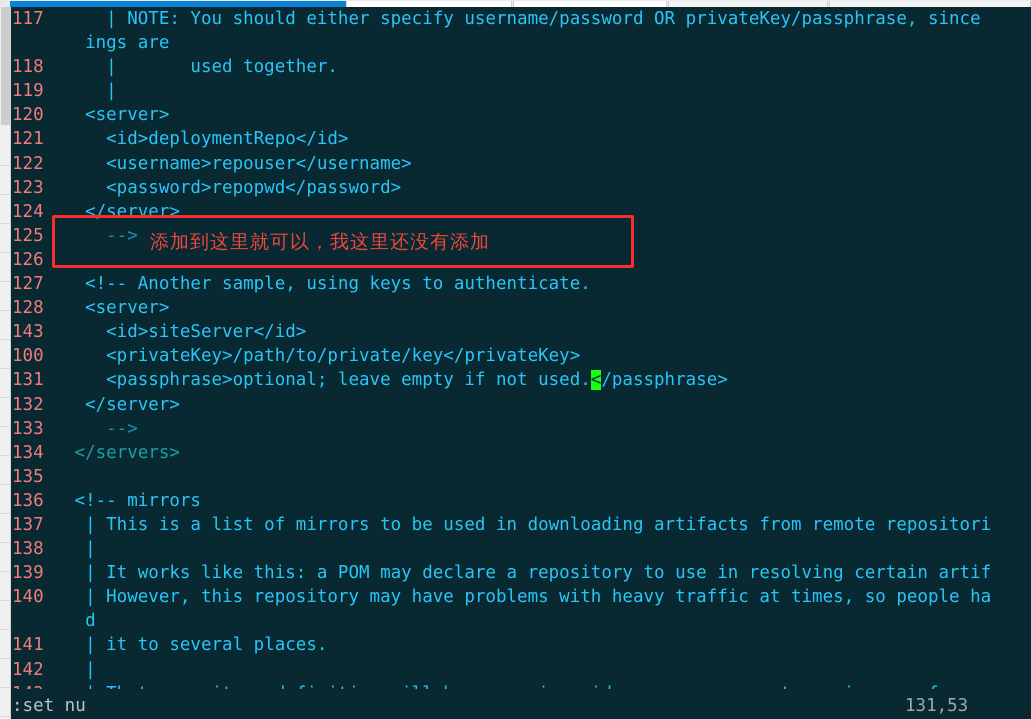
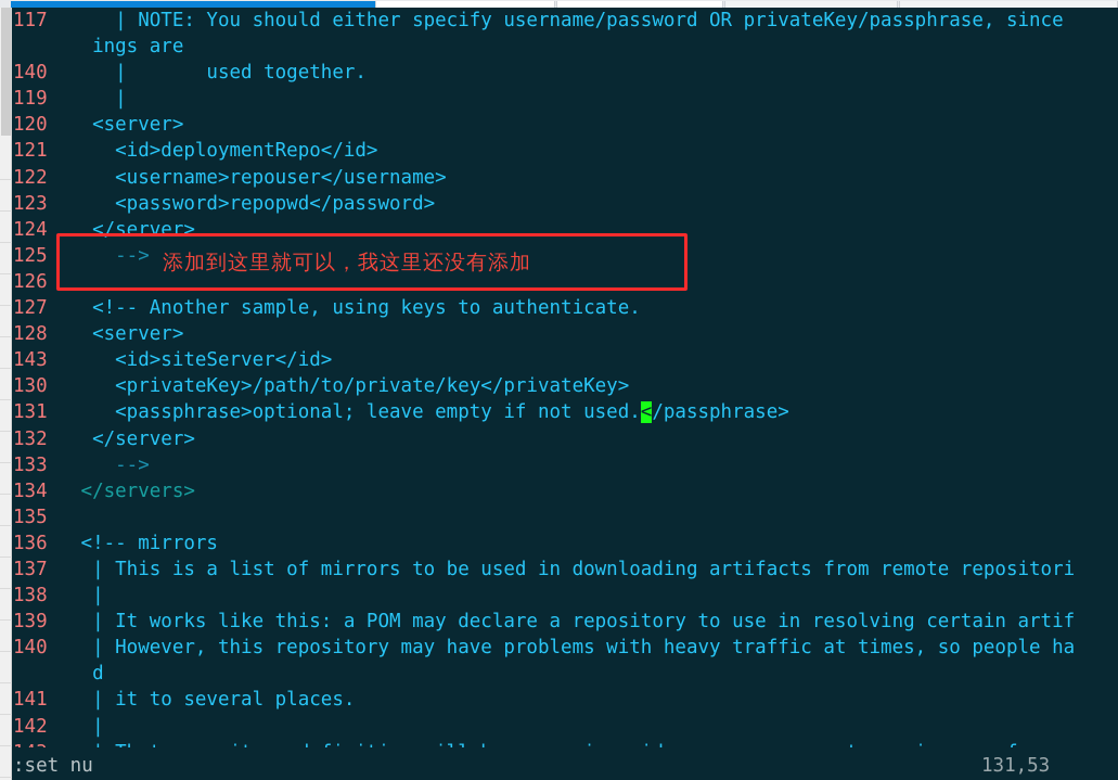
  117 | NOTE: You should either specify username/password OR privateKey/passphrase, since
  ings are
- 118 | used together.
+ 140 | used together.
  119 |
  120 <server>
  121 <id>deploymentRepo</id>
  122 <username>repouser</username>
  123 <password>repopwd</password>
  124 </server>
  125 -->
  126
  127 <!-- Another sample, using keys to authenticate.
  128 <server>
  143 <id>siteServer</id>
- 100 <privateKey>/path/to/private/key</privateKey>
+ 130 <privateKey>/path/to/private/key</privateKey>
  131 <passphrase>optional; leave empty if not used.</passphrase>
  132 </server>
  133 -->
  134 </servers>
  135
  136 <!-- mirrors
  137 | This is a list of mirrors to be used in downloading artifacts from remote repositori
  138 |
  139 | It works like this: a POM may declare a repository to use in resolving certain artif
  140 | However, this repository may have problems with heavy traffic at times, so people ha
  d
  141 | it to several places.
  142 |
  添加到这里就可以，我这里还没有添加
  :set nu
  131,53
